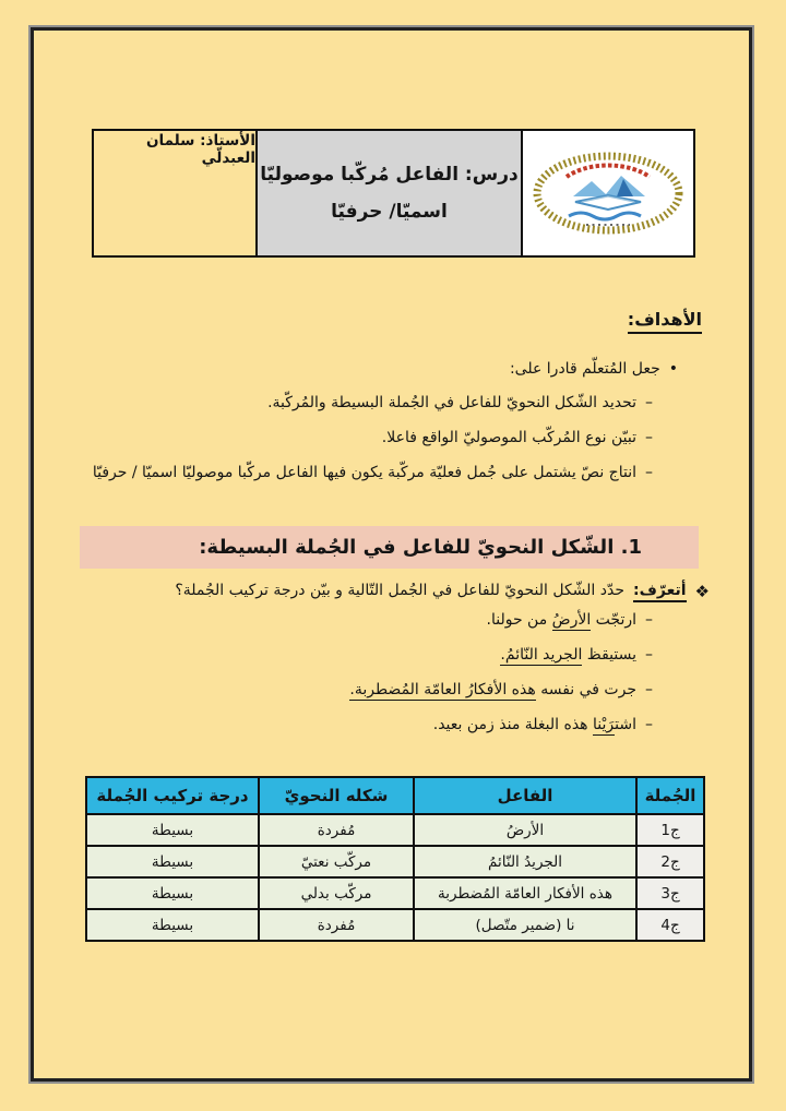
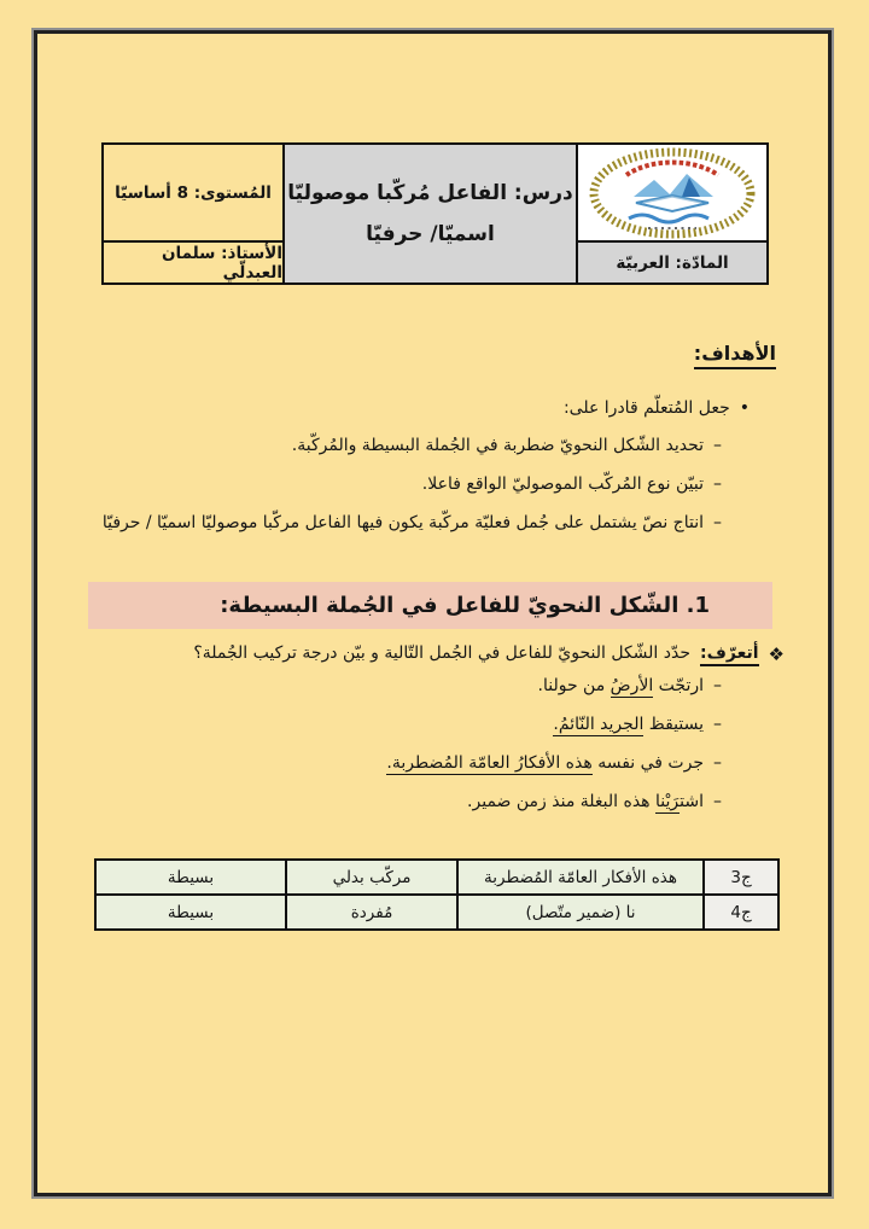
+ المُستوى: 8 أساسيّا
  الأستاذ: سلمان العبدلّي
  درس: الفاعل مُركّبا موصوليّا
  اسميّا/ حرفيّا
+ المادّة: العربيّة
  الأهداف:
  •
  جعل المُتعلّم قادرا على:
  –
- تحديد الشّكل النحويّ للفاعل في الجُملة البسيطة والمُركّبة.
+ تحديد الشّكل النحويّ ضطربة في الجُملة البسيطة والمُركّبة.
  –
  تبيّن نوع المُركّب الموصوليّ الواقع فاعلا.
  –
  انتاج نصّ يشتمل على جُمل فعليّة مركّبة يكون فيها الفاعل مركّبا موصوليّا اسميّا / حرفيّا
  1. الشّكل النحويّ للفاعل في الجُملة البسيطة:
  ❖
  أتعرّف:
  حدّد الشّكل النحويّ للفاعل في الجُمل التّالية و بيّن درجة تركيب الجُملة؟
  –
  ارتجّت الأرضُ من حولنا.
  –
  يستيقظ الجريد النّائمُ.
  –
  جرت في نفسه هذه الأفكارُ العامّة المُضطربة.
  –
- اشت‍رَيْنا هذه البغلة منذ زمن بعيد.
+ اشت‍رَيْنا هذه البغلة منذ زمن ضمير.
- الجُملة	الفاعل	شكله النحويّ	درجة تركيب الجُملة
- ج1	الأرضُ	مُفردة	بسيطة
- ج2	الجريدُ النّائمُ	مركّب نعتيّ	بسيطة
  ج3	هذه الأفكار العامّة المُضطربة	مركّب بدلي	بسيطة
  ج4	نا (ضمير متّصل)	مُفردة	بسيطة
